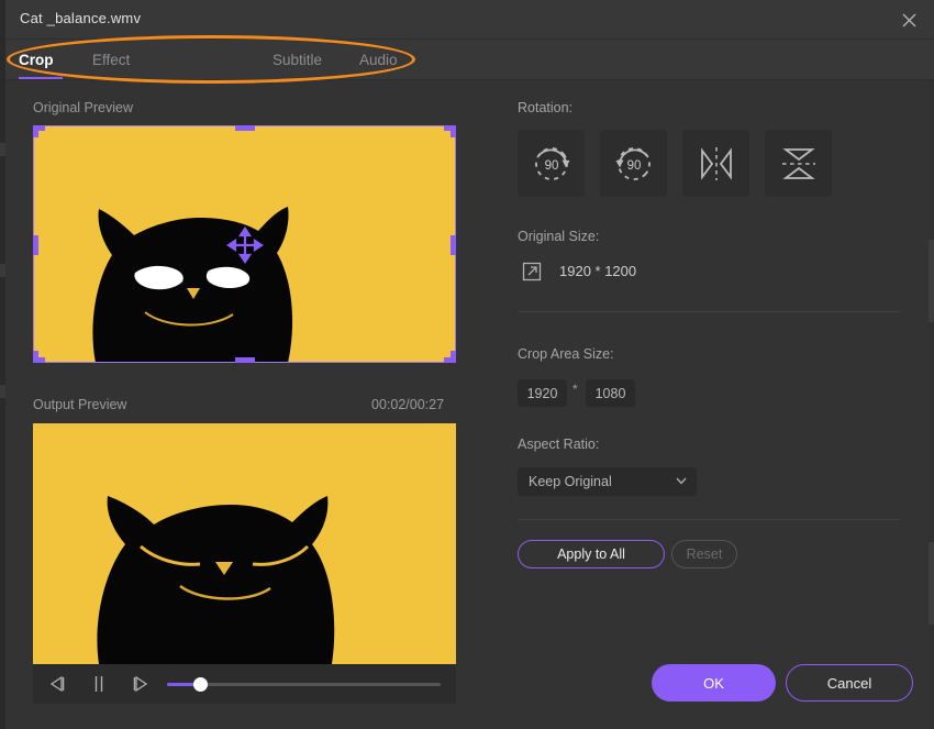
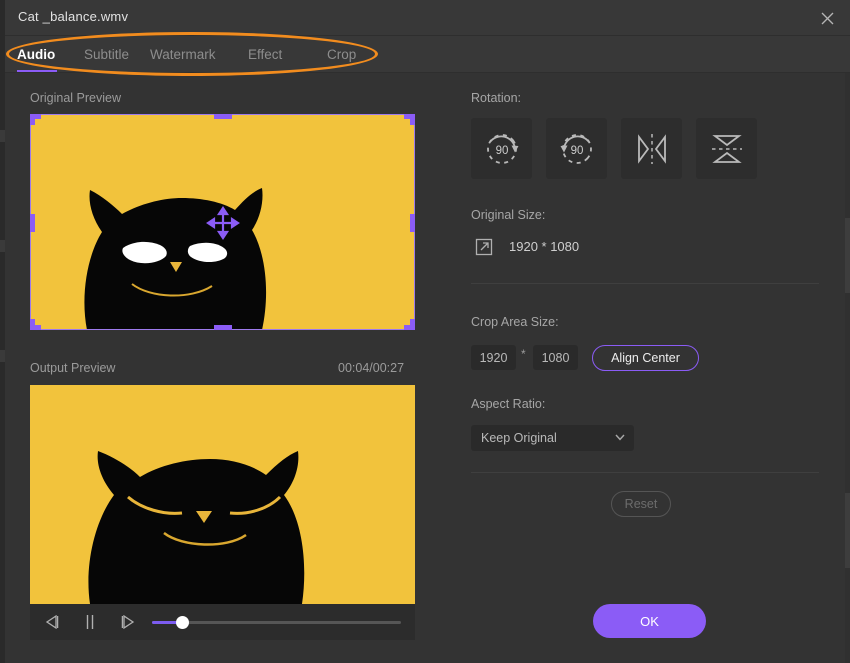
  Cat _balance.wmv
- Crop
+ Audio
- Effect
+ Subtitle
+ Watermark
- Subtitle
+ Effect
- Audio
+ Crop
  Original Preview
  Output Preview
- 00:02/00:27
+ 00:04/00:27
  Rotation:
  90
  90
  Original Size:
- 1920 * 1200
+ 1920 * 1080
  Crop Area Size:
  1920
  *
  1080
+ Align Center
  Aspect Ratio:
  Keep Original
- Apply to All
  Reset
  OK
- Cancel
